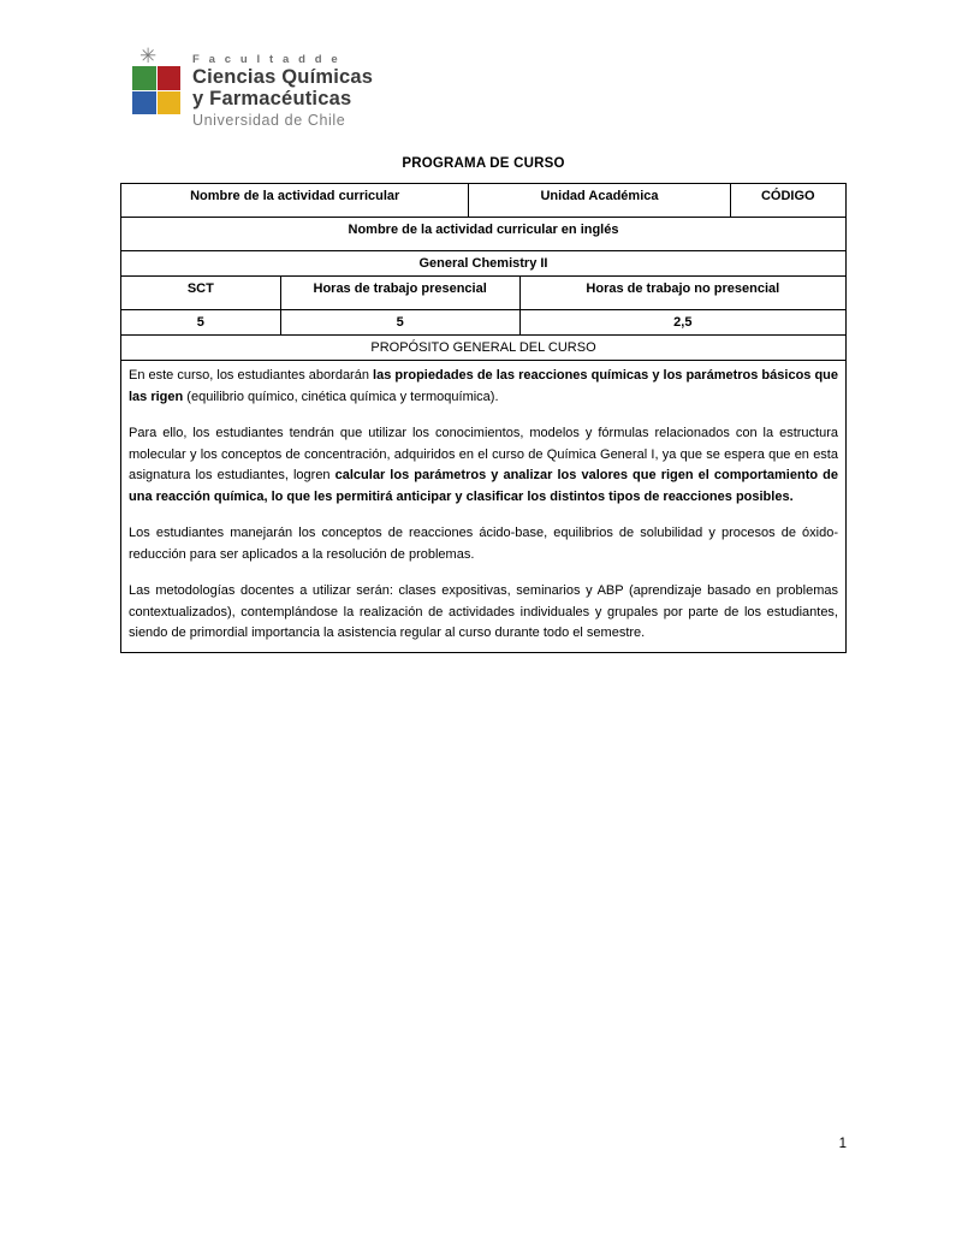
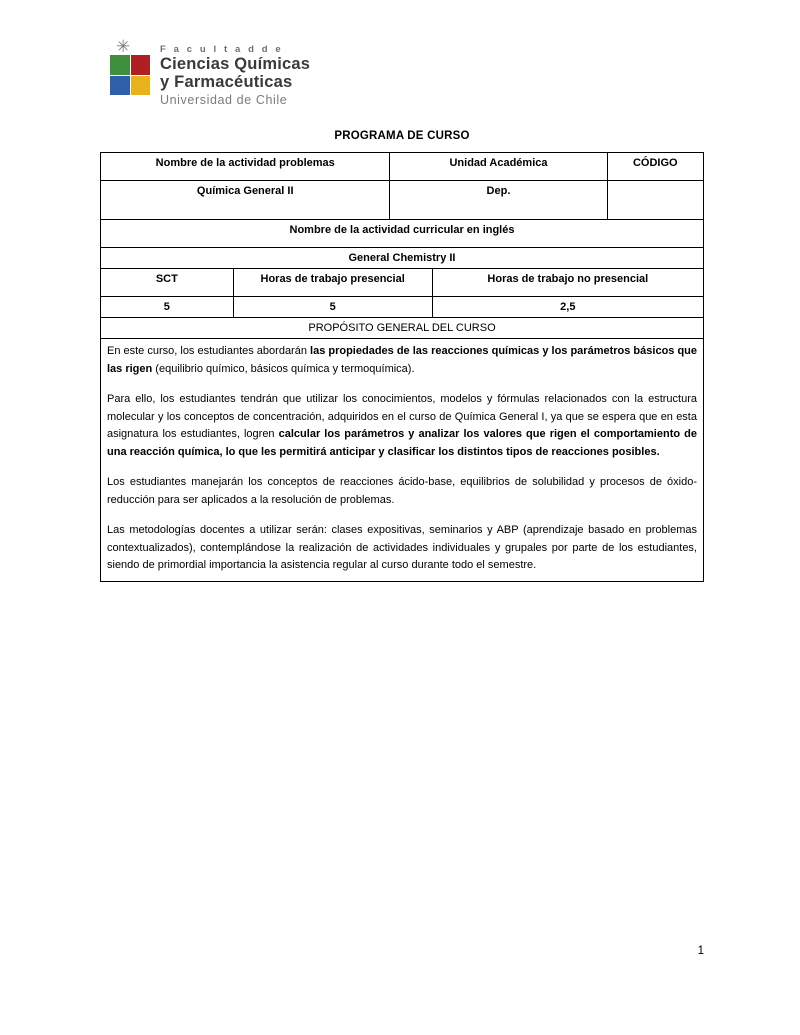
  ✳
  F a c u l t a d d e
  Ciencias Químicas
  y Farmacéuticas
  Universidad de Chile
  PROGRAMA DE CURSO
- Nombre de la actividad curricular	Unidad Académica	CÓDIGO
+ Nombre de la actividad problemas	Unidad Académica	CÓDIGO
+ Química General II	Dep.
  Nombre de la actividad curricular en inglés
  General Chemistry II
  SCT	Horas de trabajo presencial	Horas de trabajo no presencial
  5	5	2,5
  PROPÓSITO GENERAL DEL CURSO
- En este curso, los estudiantes abordarán las propiedades de las reacciones químicas y los parámetros básicos que las rigen (equilibrio químico, cinética química y termoquímica). Para ello, los estudiantes tendrán que utilizar los conocimientos, modelos y fórmulas relacionados con la estructura molecular y los conceptos de concentración, adquiridos en el curso de Química General I, ya que se espera que en esta asignatura los estudiantes, logren calcular los parámetros y analizar los valores que rigen el comportamiento de una reacción química, lo que les permitirá anticipar y clasificar los distintos tipos de reacciones posibles. Los estudiantes manejarán los conceptos de reacciones ácido-base, equilibrios de solubilidad y procesos de óxido-reducción para ser aplicados a la resolución de problemas. Las metodologías docentes a utilizar serán: clases expositivas, seminarios y ABP (aprendizaje basado en problemas contextualizados), contemplándose la realización de actividades individuales y grupales por parte de los estudiantes, siendo de primordial importancia la asistencia regular al curso durante todo el semestre.
+ En este curso, los estudiantes abordarán las propiedades de las reacciones químicas y los parámetros básicos que las rigen (equilibrio químico, básicos química y termoquímica). Para ello, los estudiantes tendrán que utilizar los conocimientos, modelos y fórmulas relacionados con la estructura molecular y los conceptos de concentración, adquiridos en el curso de Química General I, ya que se espera que en esta asignatura los estudiantes, logren calcular los parámetros y analizar los valores que rigen el comportamiento de una reacción química, lo que les permitirá anticipar y clasificar los distintos tipos de reacciones posibles. Los estudiantes manejarán los conceptos de reacciones ácido-base, equilibrios de solubilidad y procesos de óxido-reducción para ser aplicados a la resolución de problemas. Las metodologías docentes a utilizar serán: clases expositivas, seminarios y ABP (aprendizaje basado en problemas contextualizados), contemplándose la realización de actividades individuales y grupales por parte de los estudiantes, siendo de primordial importancia la asistencia regular al curso durante todo el semestre.
  1
